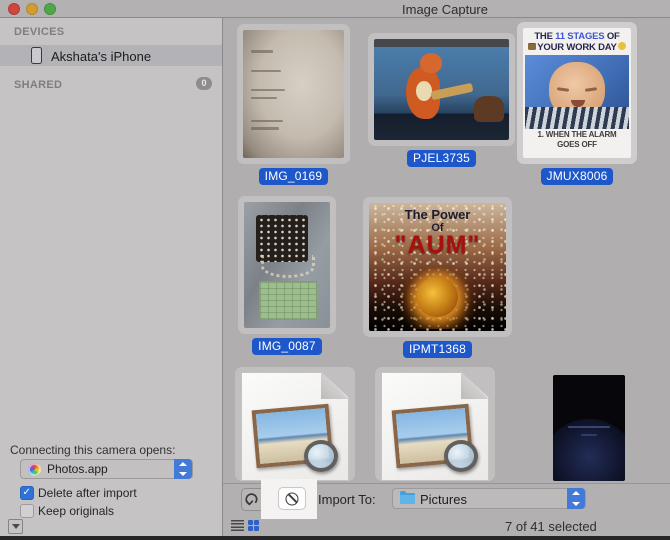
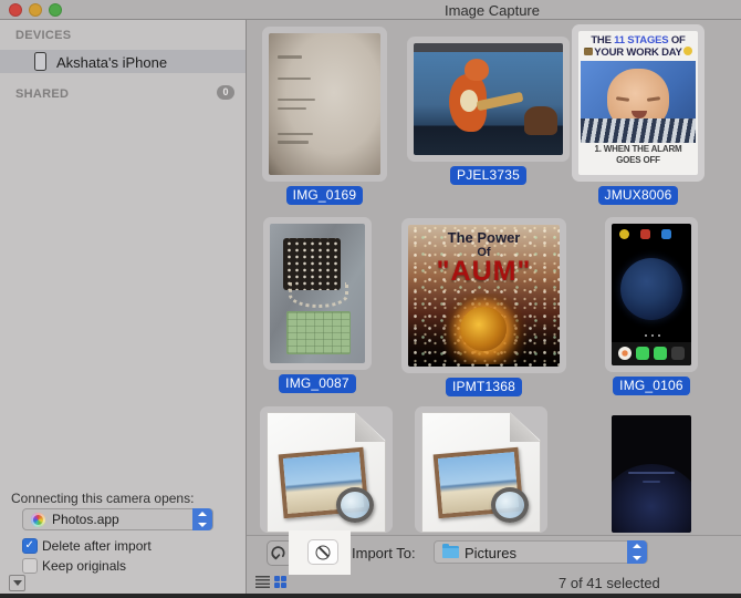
  Image Capture
  DEVICES
  Akshata's iPhone
  SHARED
  0
  Connecting this camera opens:
  Photos.app
  Delete after import
  Keep originals
  IMG_0169
  PJEL3735
  THE 11 STAGES OF
  YOUR WORK DAY
  1. WHEN THE ALARM
  GOES OFF
  JMUX8006
  IMG_0087
  The Power
  Of
  "AUM"
  IPMT1368
+ IMG_0106
  Import To:
  Pictures
  7 of 41 selected
